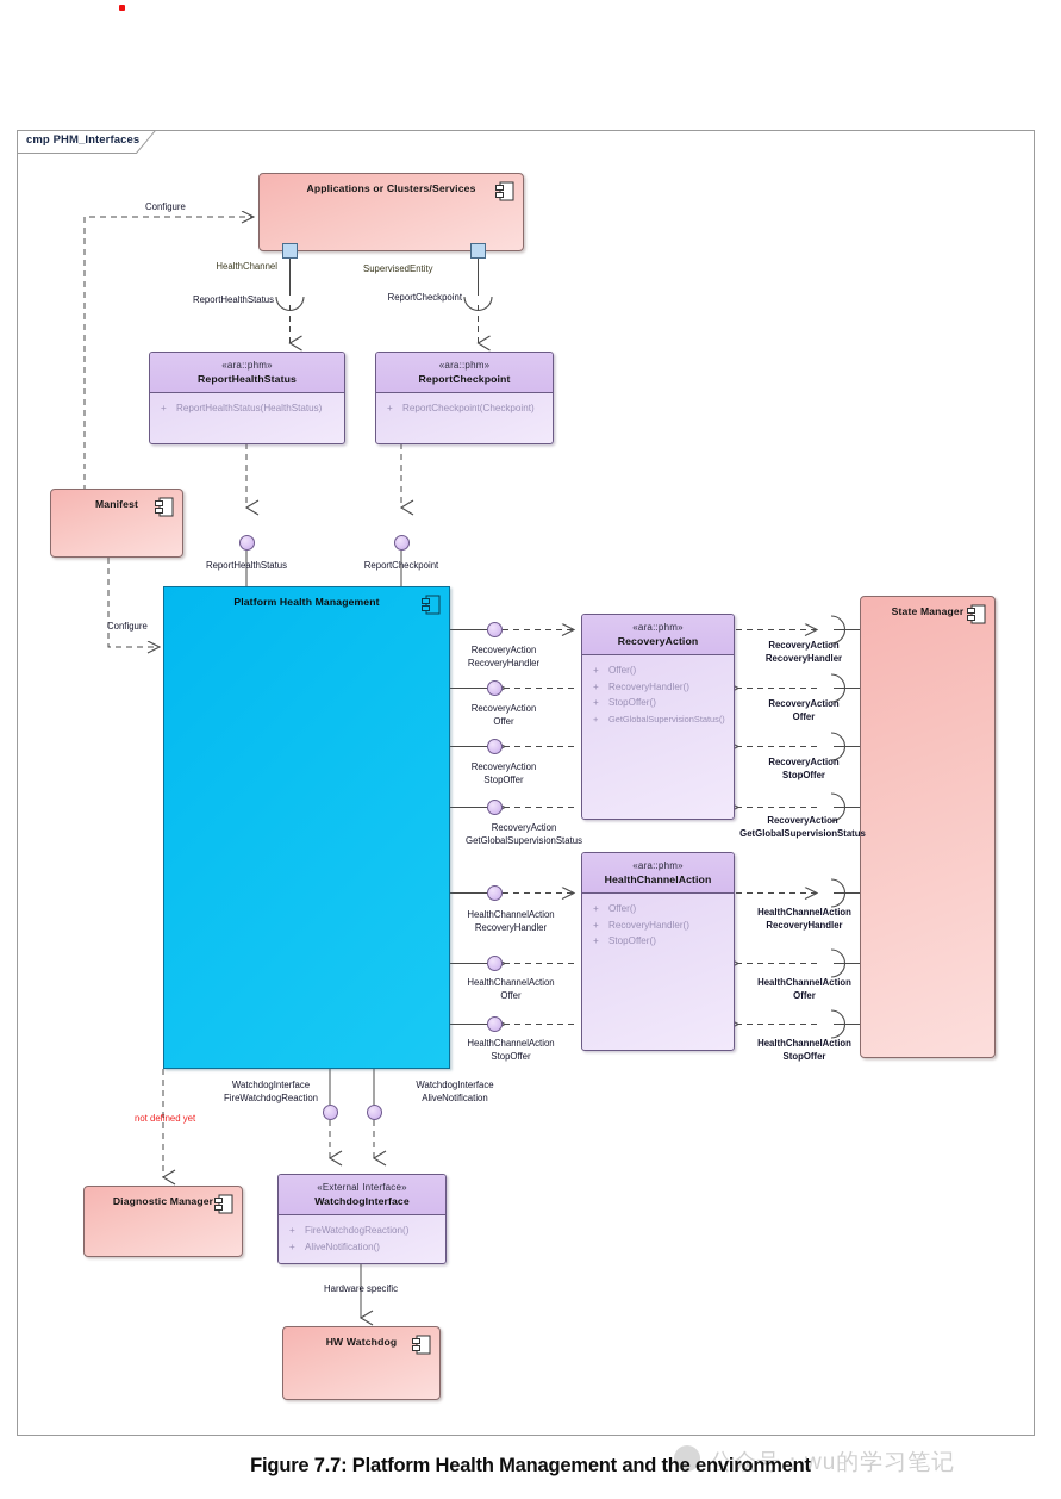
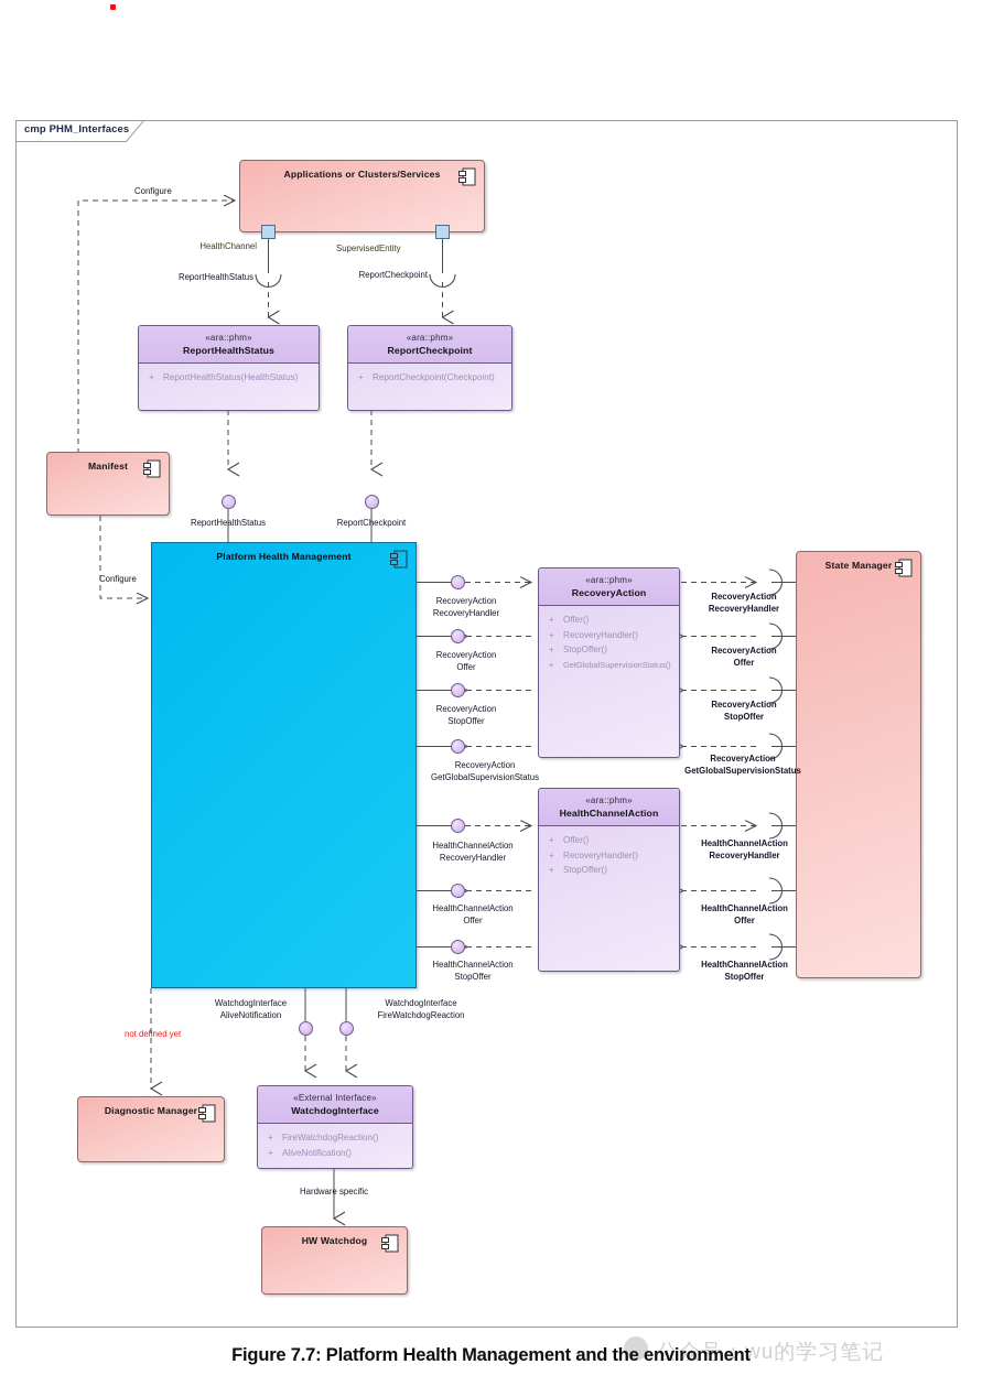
  cmp PHM_Interfaces
  Applications or Clusters/Services
  HealthChannel
  SupervisedEntity
  ReportHealthStatus
  ReportCheckpoint
  Configure
  «ara::phm»
  ReportHealthStatus
  ReportHealthStatus(HealthStatus)
  «ara::phm»
  ReportCheckpoint
  ReportCheckpoint(Checkpoint)
  Manifest
  Configure
  ReportHealthStatus
  ReportCheckpoint
  Platform Health Management
  RecoveryAction
  RecoveryHandler
  RecoveryAction
  Offer
  RecoveryAction
  StopOffer
  RecoveryAction
  GetGlobalSupervisionStatus
  HealthChannelAction
  RecoveryHandler
  HealthChannelAction
  Offer
  HealthChannelAction
  StopOffer
  «ara::phm»
  RecoveryAction
  Offer()
  RecoveryHandler()
  StopOffer()
  GetGlobalSupervisionStatus()
  «ara::phm»
  HealthChannelAction
  Offer()
  RecoveryHandler()
  StopOffer()
  State Manager
  RecoveryAction
  RecoveryHandler
  RecoveryAction
  Offer
  RecoveryAction
  StopOffer
  RecoveryAction
  GetGlobalSupervisionStatus
  HealthChannelAction
  RecoveryHandler
  HealthChannelAction
  Offer
  HealthChannelAction
  StopOffer
  WatchdogInterface
- FireWatchdogReaction
+ AliveNotification
  WatchdogInterface
- AliveNotification
+ FireWatchdogReaction
  not defined yet
  Diagnostic Manager
  «External Interface»
  WatchdogInterface
  FireWatchdogReaction()
  AliveNotification()
  Hardware specific
  HW Watchdog
  公众号：wu的学习笔记
  Figure 7.7: Platform Health Management and the environment
